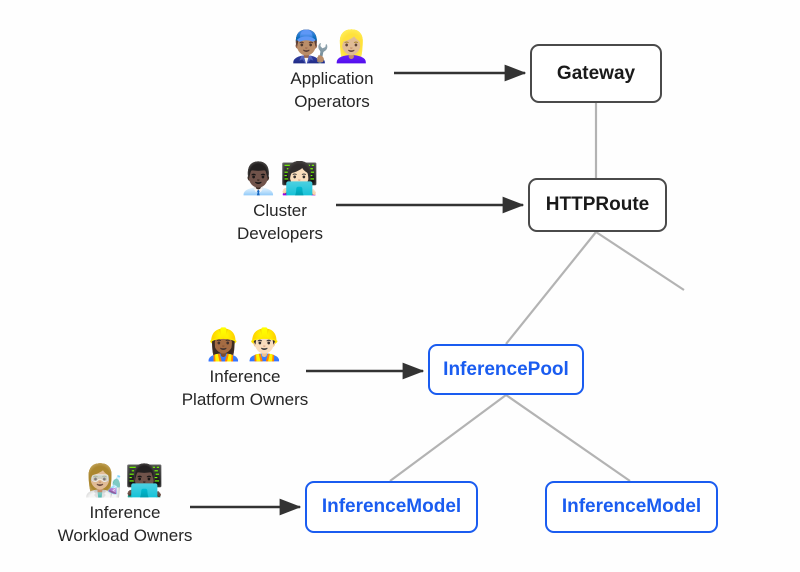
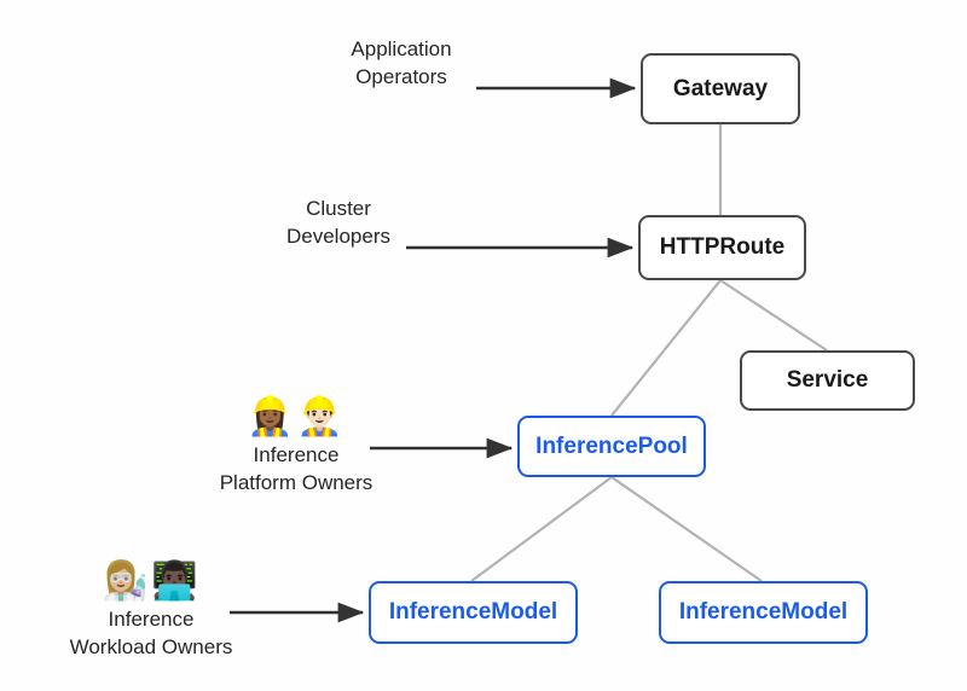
  Gateway
  HTTPRoute
+ Service
  InferencePool
  InferenceModel
  InferenceModel
- 👨🏽‍🔧👱🏼‍♀️
  Application
  Operators
- 👨🏿‍💼👩🏻‍💻
  Cluster
  Developers
  👷🏾‍♀️👷🏻‍♂️
  Inference
  Platform Owners
  👩🏼‍🔬👨🏿‍💻
  Inference
  Workload Owners
